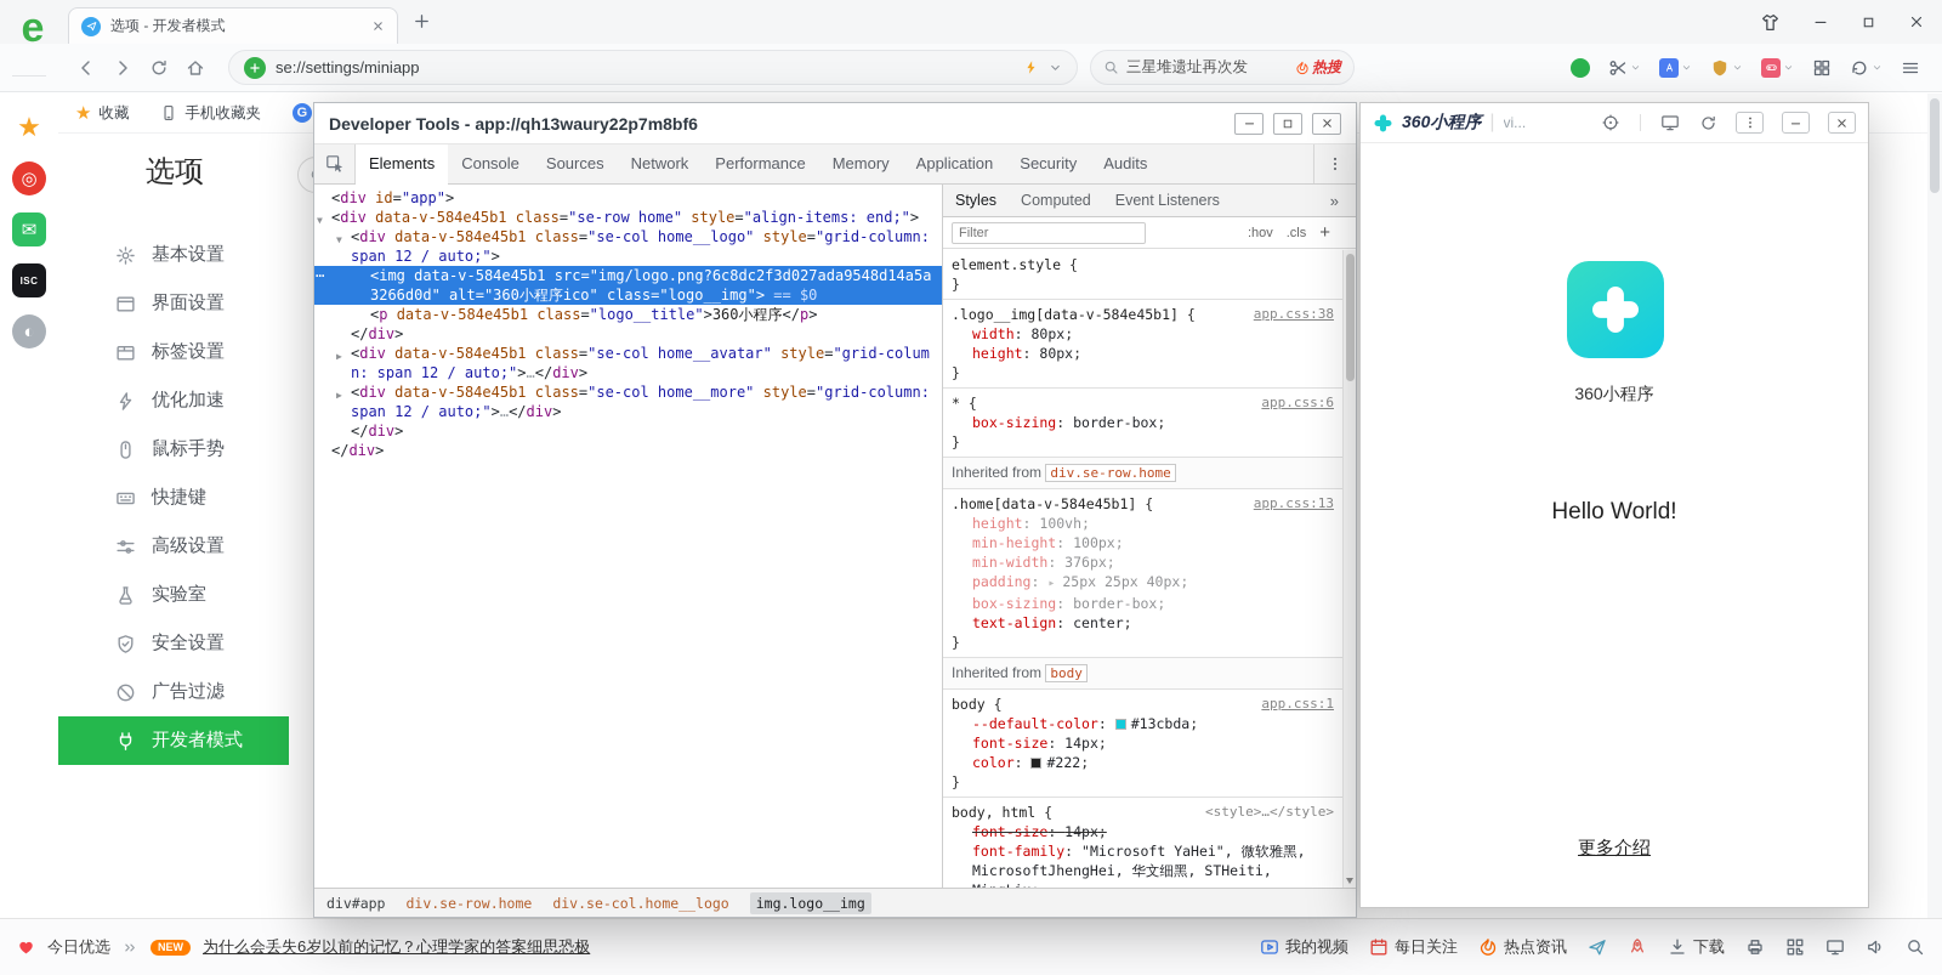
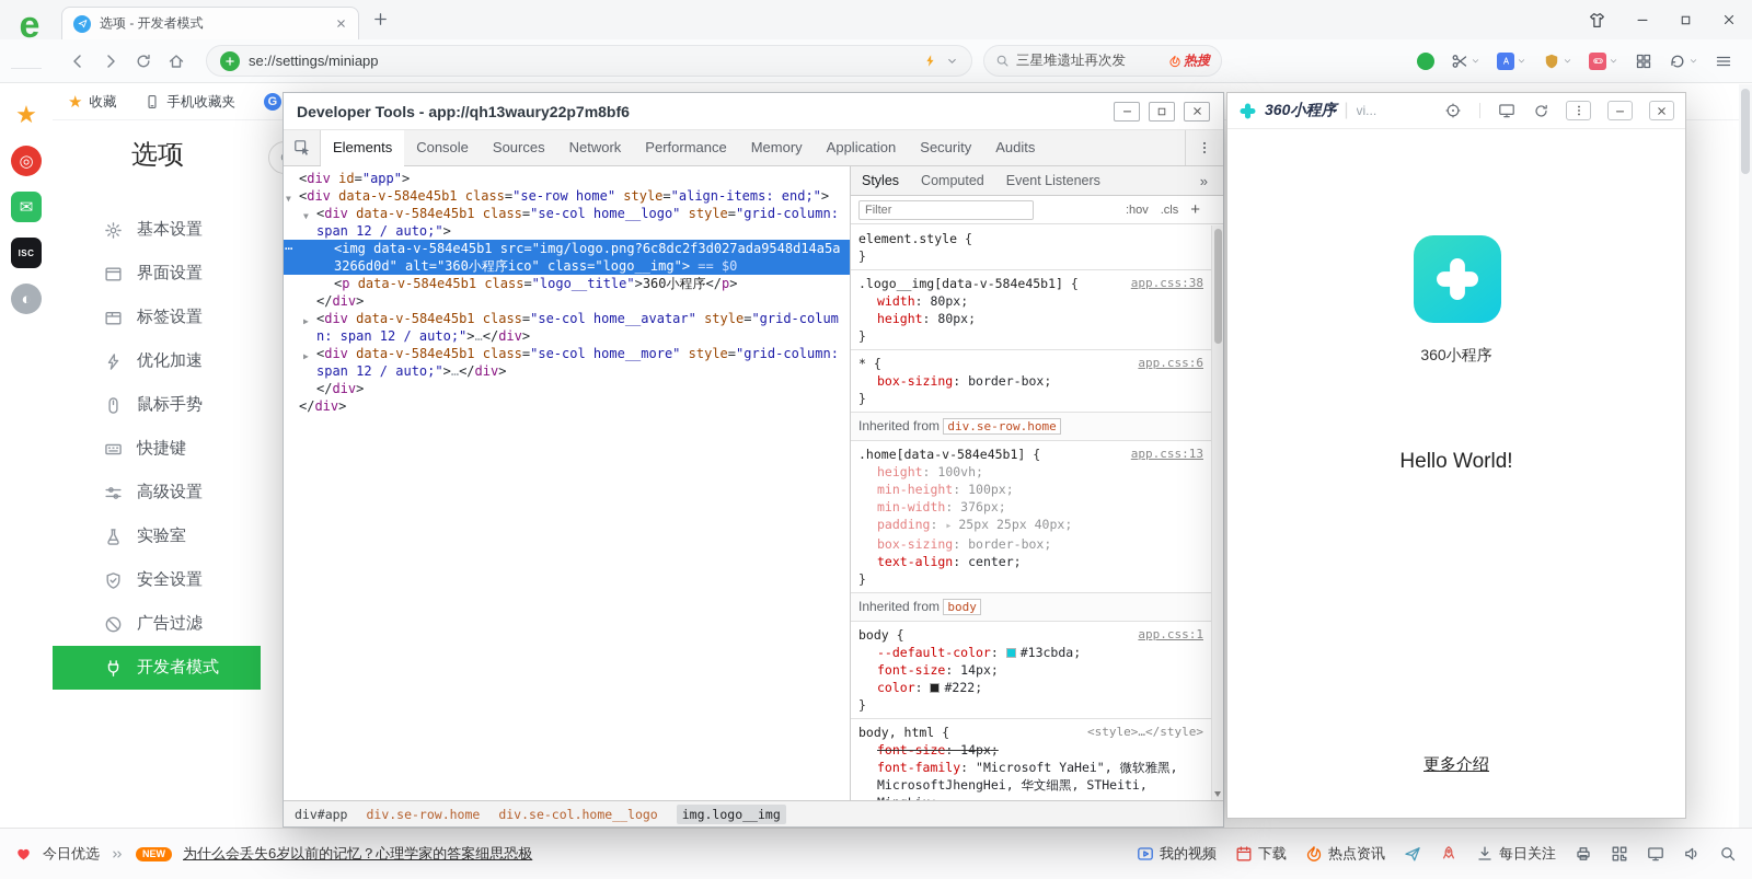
  选项 - 开发者模式
  e
  se://settings/miniapp
  三星堆遗址再次发
  热搜
  ★
  收藏
  手机收藏夹
  G
  ★
  ◎
  ✉
  ISC
  ◐
  选项
  基本设置
  界面设置
  标签设置
  优化加速
  鼠标手势
  快捷键
  高级设置
  实验室
  安全设置
  广告过滤
  开发者模式
  Developer Tools - app://qh13waury22p7m8bf6
  Elements
  Console
  Sources
  Network
  Performance
  Memory
  Application
  Security
  Audits
  <div id="app">
  ▼
  <div data-v-584e45b1 class="se-row home" style="align-items: end;">
  ▼
  <div data-v-584e45b1 class="se-col home__logo" style="grid-column: span 12 / auto;">
  ⋯
  <img data-v-584e45b1 src="img/logo.png?6c8dc2f3d027ada9548d14a5a3266d0d" alt="360小程序ico" class="logo__img"> == $0
  <p data-v-584e45b1 class="logo__title">360小程序</p>
  </div>
  ▶
  <div data-v-584e45b1 class="se-col home__avatar" style="grid-column: span 12 / auto;">…</div>
  ▶
  <div data-v-584e45b1 class="se-col home__more" style="grid-column: span 12 / auto;">…</div>
  </div>
  </div>
  Styles
  Computed
  Event Listeners
  »
  Filter
  :hov
  .cls
  +
  element.style {
  }
  app.css:38
  .logo__img[data-v-584e45b1] {
  width: 80px;
  height: 80px;
  }
  app.css:6
  * {
  box-sizing: border-box;
  }
  Inherited from div.se-row.home
  app.css:13
  .home[data-v-584e45b1] {
  height: 100vh;
  min-height: 100px;
  min-width: 376px;
  padding: ▸ 25px 25px 40px;
  box-sizing: border-box;
  text-align: center;
  }
  Inherited from body
  app.css:1
  body {
  --default-color: #13cbda;
  font-size: 14px;
  color: #222;
  }
  <style>…</style>
  body, html {
  font-size: 14px;
  font-family: "Microsoft YaHei", 微软雅黑, MicrosoftJhengHei, 华文细黑, STHeiti,
  div#app
  div.se-row.home
  div.se-col.home__logo
  img.logo__img
  360小程序
  |
  vi...
  360小程序
  Hello World!
  更多介绍
  今日优选
  NEW
  为什么会丢失6岁以前的记忆？心理学家的答案细思恐极
  我的视频
- 每日关注
+ 下载
  热点资讯
- 下载
+ 每日关注
